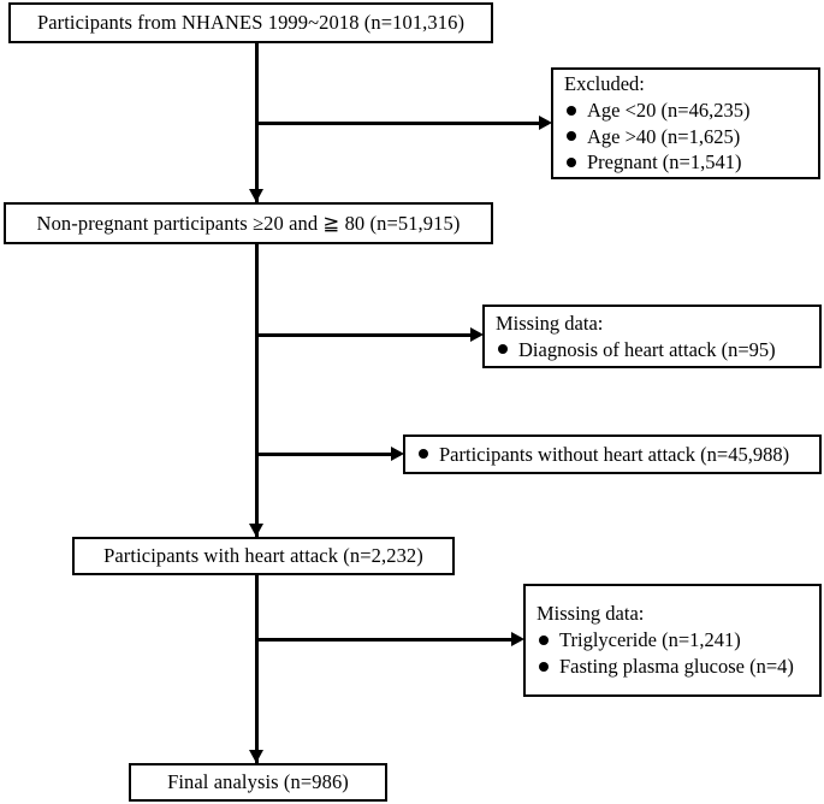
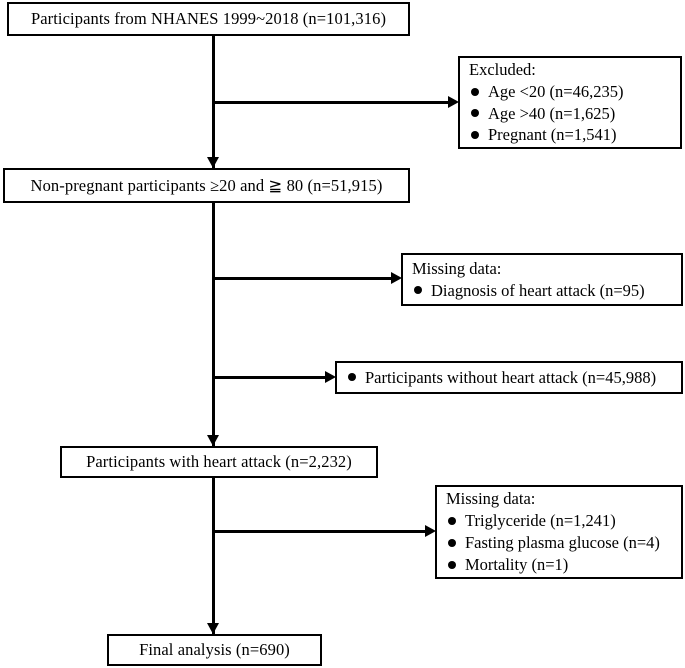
  Participants from NHANES 1999~2018 (n=101,316)
  Excluded:
  Age <20 (n=46,235)
  Age >40 (n=1,625)
  Pregnant (n=1,541)
  Non-pregnant participants ≥20 and ≧ 80 (n=51,915)
  Missing data:
  Diagnosis of heart attack (n=95)
  Participants without heart attack (n=45,988)
  Participants with heart attack (n=2,232)
  Missing data:
  Triglyceride (n=1,241)
  Fasting plasma glucose (n=4)
+ Mortality (n=1)
- Final analysis (n=986)
+ Final analysis (n=690)
